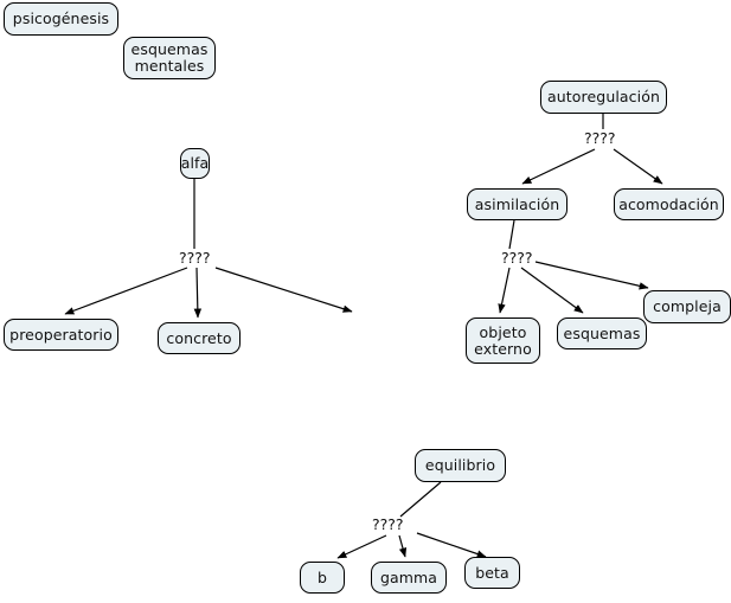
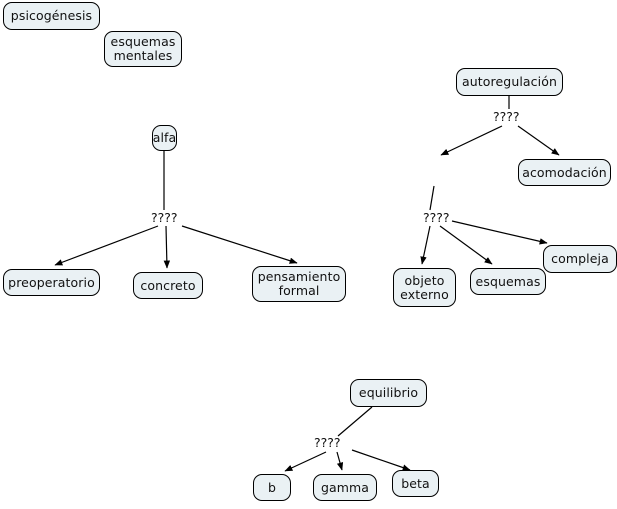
  psicogénesis
  esquemas
  mentales
  alfa
  preoperatorio
  concreto
+ pensamiento
+ formal
  autoregulación
- asimilación
  acomodación
  objeto
  externo
  esquemas
  compleja
  equilibrio
  b
  gamma
  beta
  ????
  ????
  ????
  ????
